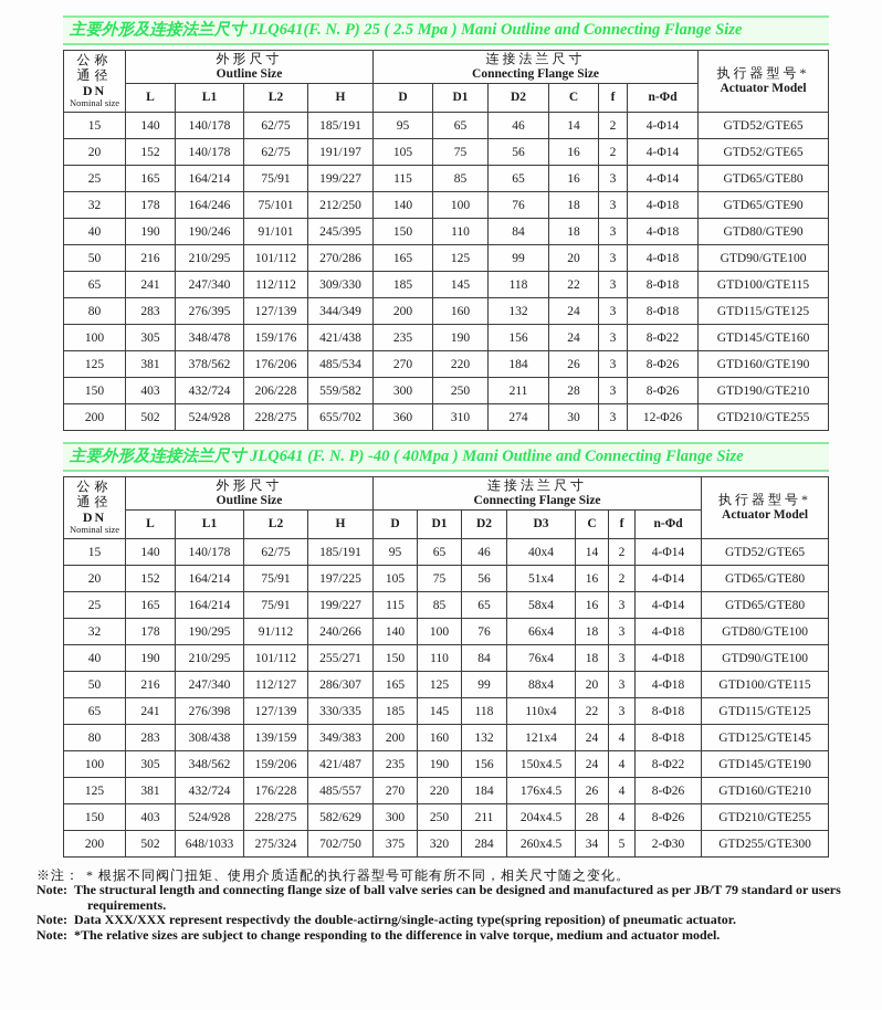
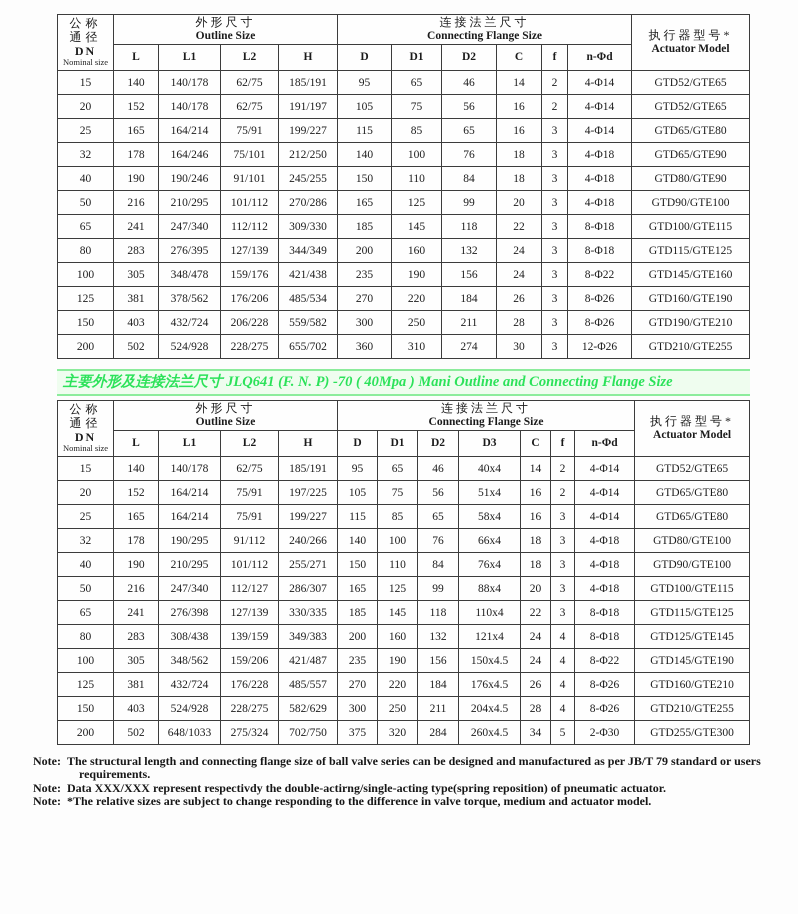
- 主要外形及连接法兰尺寸 JLQ641(F. N. P) 25 ( 2.5 Mpa ) Mani Outline and Connecting Flange Size
  公称 通径 DN Nominal size	外形尺寸 Outline Size	连接法兰尺寸 Connecting Flange Size	执行器型号* Actuator Model
  L	L1	L2	H	D	D1	D2	C	f	n-Φd
  15	140	140/178	62/75	185/191	95	65	46	14	2	4-Φ14	GTD52/GTE65
  20	152	140/178	62/75	191/197	105	75	56	16	2	4-Φ14	GTD52/GTE65
  25	165	164/214	75/91	199/227	115	85	65	16	3	4-Φ14	GTD65/GTE80
  32	178	164/246	75/101	212/250	140	100	76	18	3	4-Φ18	GTD65/GTE90
- 40	190	190/246	91/101	245/395	150	110	84	18	3	4-Φ18	GTD80/GTE90
+ 40	190	190/246	91/101	245/255	150	110	84	18	3	4-Φ18	GTD80/GTE90
  50	216	210/295	101/112	270/286	165	125	99	20	3	4-Φ18	GTD90/GTE100
  65	241	247/340	112/112	309/330	185	145	118	22	3	8-Φ18	GTD100/GTE115
  80	283	276/395	127/139	344/349	200	160	132	24	3	8-Φ18	GTD115/GTE125
  100	305	348/478	159/176	421/438	235	190	156	24	3	8-Φ22	GTD145/GTE160
  125	381	378/562	176/206	485/534	270	220	184	26	3	8-Φ26	GTD160/GTE190
  150	403	432/724	206/228	559/582	300	250	211	28	3	8-Φ26	GTD190/GTE210
  200	502	524/928	228/275	655/702	360	310	274	30	3	12-Φ26	GTD210/GTE255
- 主要外形及连接法兰尺寸 JLQ641 (F. N. P) -40 ( 40Mpa ) Mani Outline and Connecting Flange Size
+ 主要外形及连接法兰尺寸 JLQ641 (F. N. P) -70 ( 40Mpa ) Mani Outline and Connecting Flange Size
  公称 通径 DN Nominal size	外形尺寸 Outline Size	连接法兰尺寸 Connecting Flange Size	执行器型号* Actuator Model
  L	L1	L2	H	D	D1	D2	D3	C	f	n-Φd
  15	140	140/178	62/75	185/191	95	65	46	40x4	14	2	4-Φ14	GTD52/GTE65
  20	152	164/214	75/91	197/225	105	75	56	51x4	16	2	4-Φ14	GTD65/GTE80
  25	165	164/214	75/91	199/227	115	85	65	58x4	16	3	4-Φ14	GTD65/GTE80
  32	178	190/295	91/112	240/266	140	100	76	66x4	18	3	4-Φ18	GTD80/GTE100
  40	190	210/295	101/112	255/271	150	110	84	76x4	18	3	4-Φ18	GTD90/GTE100
  50	216	247/340	112/127	286/307	165	125	99	88x4	20	3	4-Φ18	GTD100/GTE115
  65	241	276/398	127/139	330/335	185	145	118	110x4	22	3	8-Φ18	GTD115/GTE125
  80	283	308/438	139/159	349/383	200	160	132	121x4	24	4	8-Φ18	GTD125/GTE145
  100	305	348/562	159/206	421/487	235	190	156	150x4.5	24	4	8-Φ22	GTD145/GTE190
  125	381	432/724	176/228	485/557	270	220	184	176x4.5	26	4	8-Φ26	GTD160/GTE210
  150	403	524/928	228/275	582/629	300	250	211	204x4.5	28	4	8-Φ26	GTD210/GTE255
  200	502	648/1033	275/324	702/750	375	320	284	260x4.5	34	5	2-Φ30	GTD255/GTE300
- ※注： * 根据不同阀门扭矩、使用介质适配的执行器型号可能有所不同，相关尺寸随之变化。
  Note: The structural length and connecting flange size of ball valve series can be designed and manufactured as per JB/T 79 standard or users requirements.
  Note: Data XXX/XXX represent respectivdy the double-actirng/single-acting type(spring reposition) of pneumatic actuator.
  Note: *The relative sizes are subject to change responding to the difference in valve torque, medium and actuator model.
